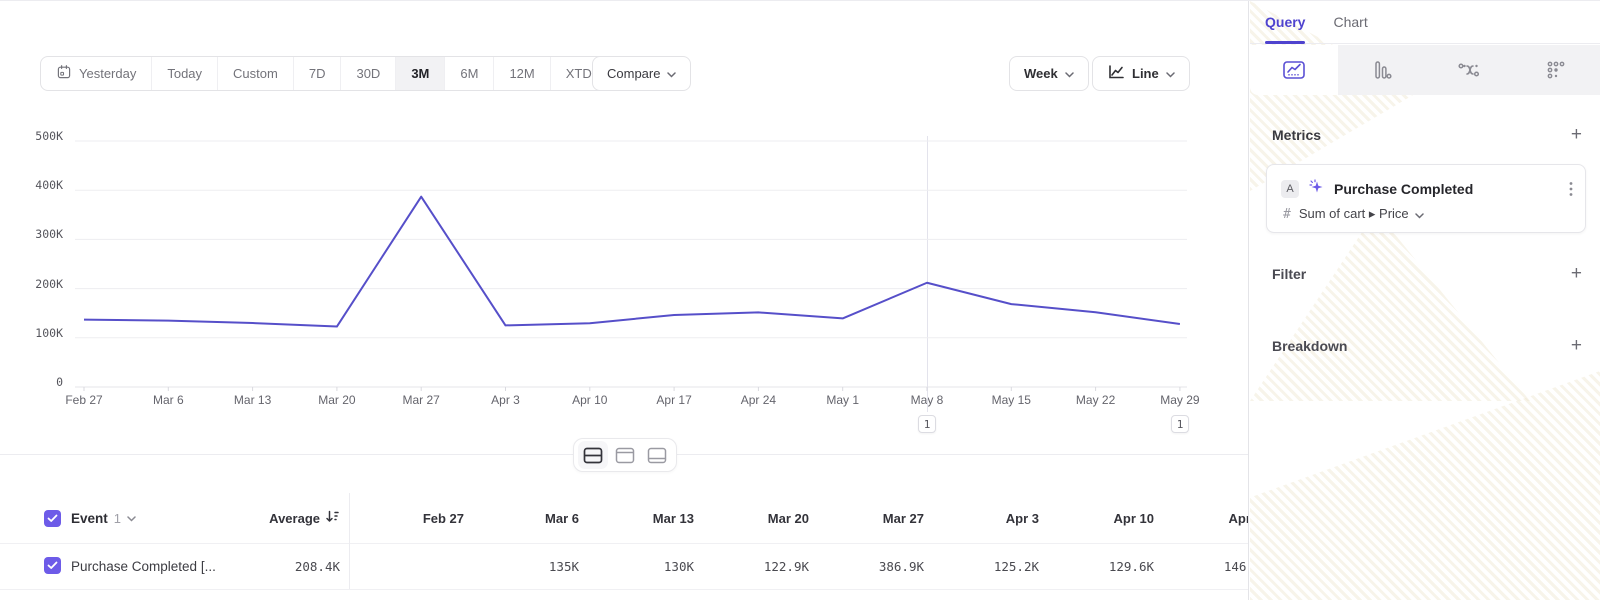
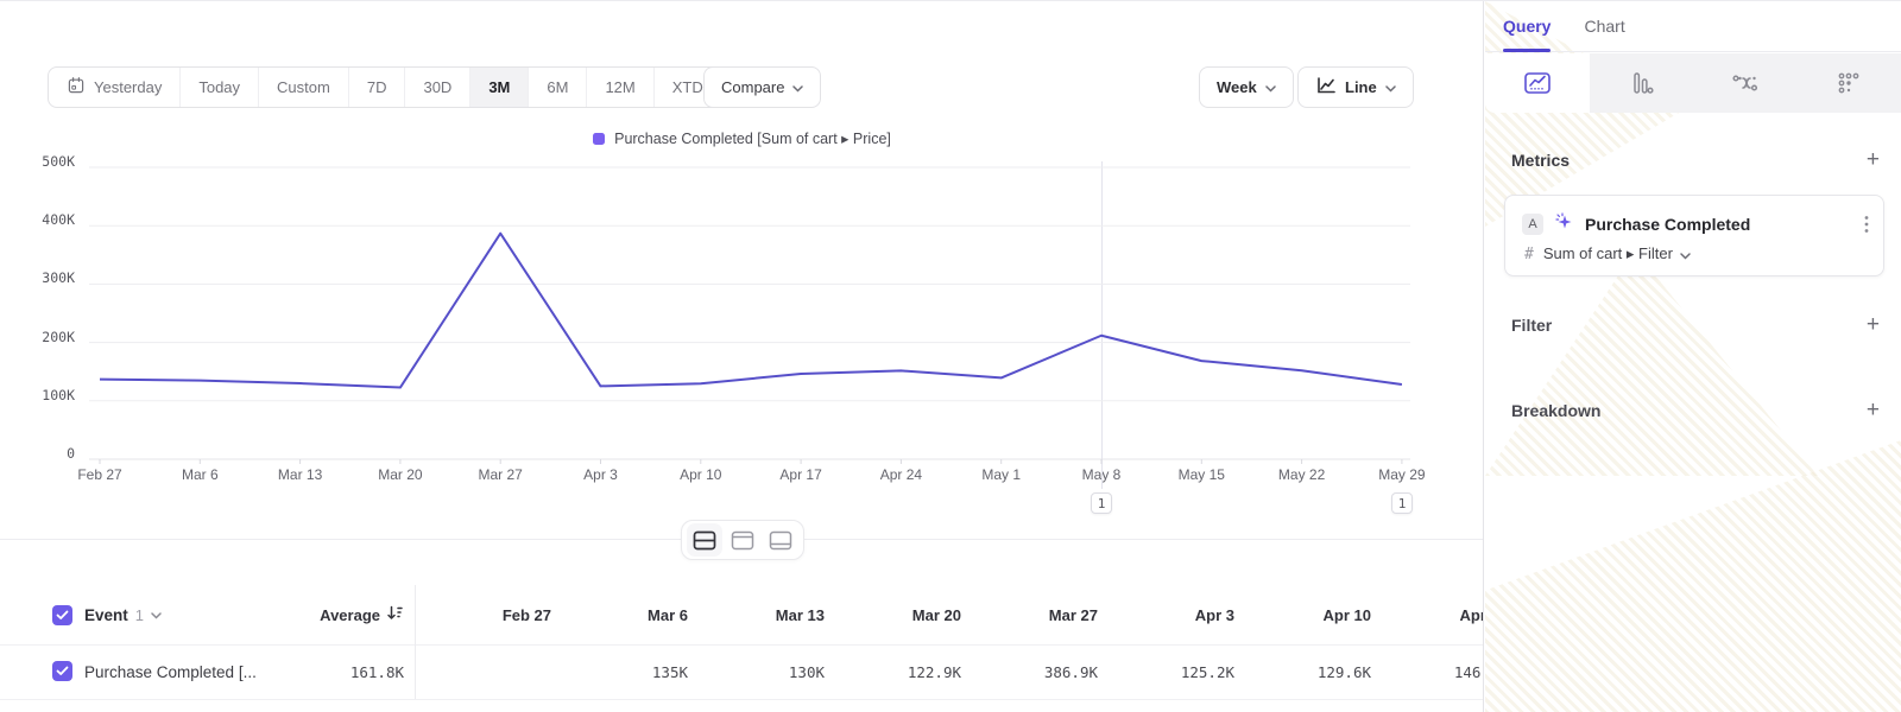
  Yesterday
  Today
  Custom
  7D
  30D
  3M
  6M
  12M
  XTD
  Compare
  Week
  Line
+ Purchase Completed [Sum of cart ▸ Price]
  0
  100K
  200K
  300K
  400K
  500K
  Feb 27
  Mar 6
  Mar 13
  Mar 20
  Mar 27
  Apr 3
  Apr 10
  Apr 17
  Apr 24
  May 1
  May 8
  May 15
  May 22
  May 29
  1
  1
  Event
  1
  Average
  Purchase Completed [...
- 208.4K
+ 161.8K
  Feb 27
  Mar 6
  135K
  Mar 13
  130K
  Mar 20
  122.9K
  Mar 27
  386.9K
  Apr 3
  125.2K
  Apr 10
  129.6K
  Query
  Chart
  Metrics
  +
  A
  Purchase Completed
  #
- Sum of cart ▸ Price
+ Sum of cart ▸ Filter
  Filter
  +
  Breakdown
  +
